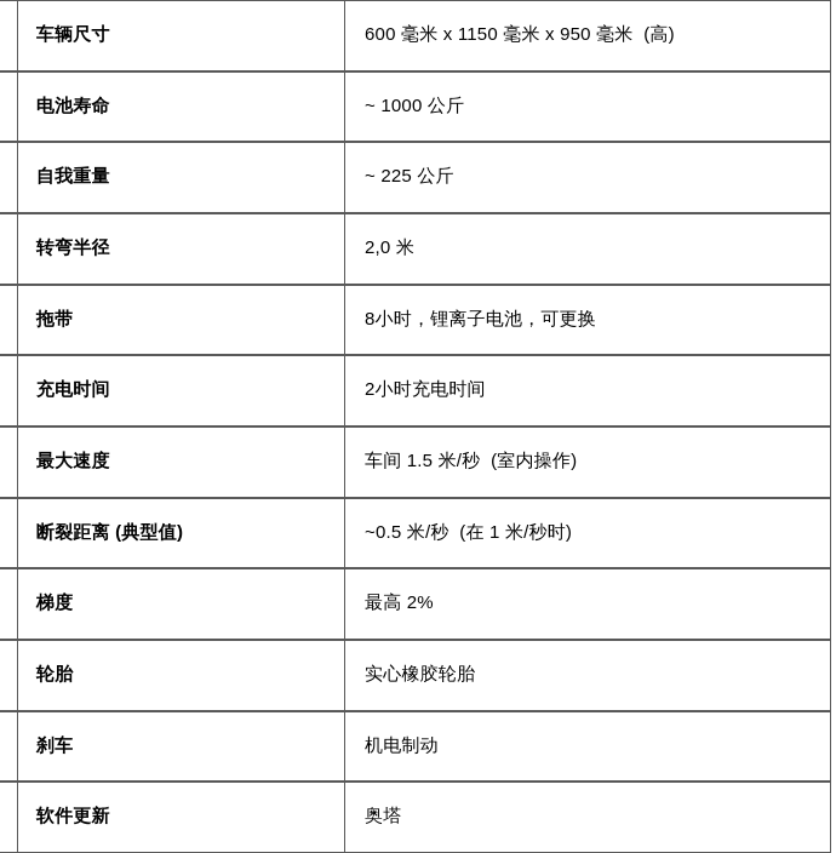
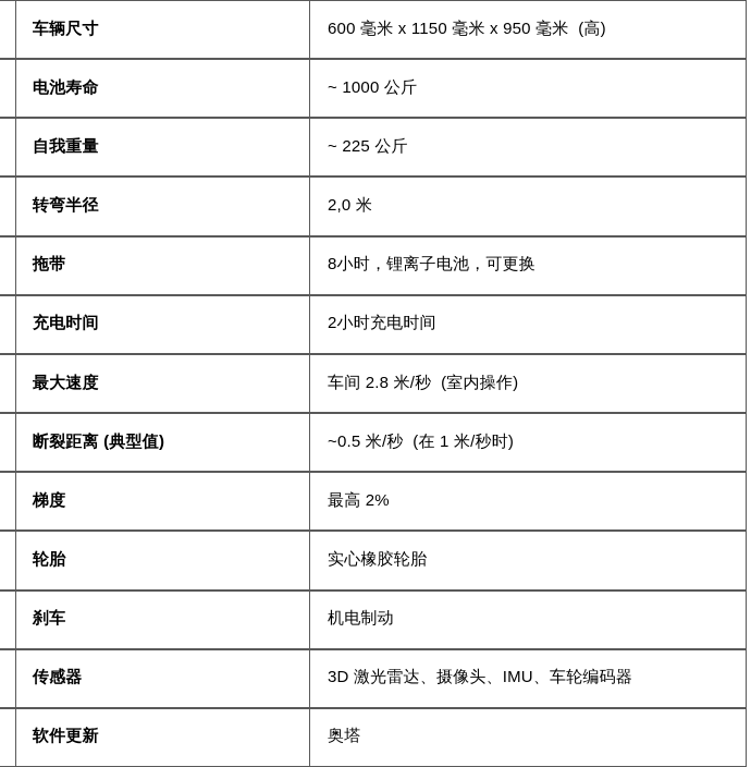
  车辆尺寸
  600 毫米 x 1150 毫米 x 950 毫米 (高)
  电池寿命
  ~ 1000 公斤
  自我重量
  ~ 225 公斤
  转弯半径
  2,0 米
  拖带
  8小时，锂离子电池，可更换
  充电时间
  2小时充电时间
  最大速度
- 车间 1.5 米/秒 (室内操作)
+ 车间 2.8 米/秒 (室内操作)
  断裂距离 (典型值)
  ~0.5 米/秒 (在 1 米/秒时)
  梯度
  最高 2%
  轮胎
  实心橡胶轮胎
  刹车
  机电制动
+ 传感器
+ 3D 激光雷达、摄像头、IMU、车轮编码器
  软件更新
  奥塔
